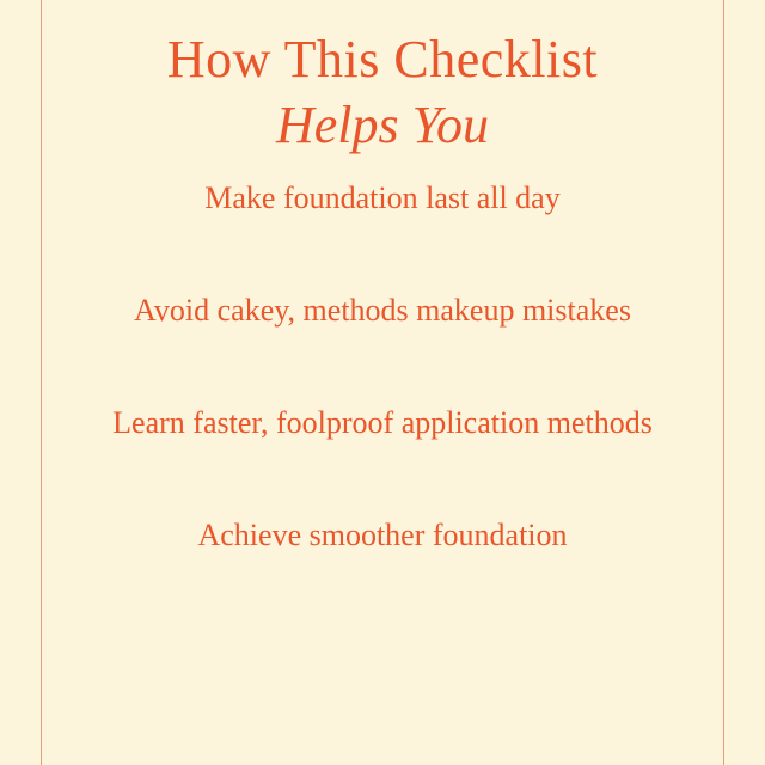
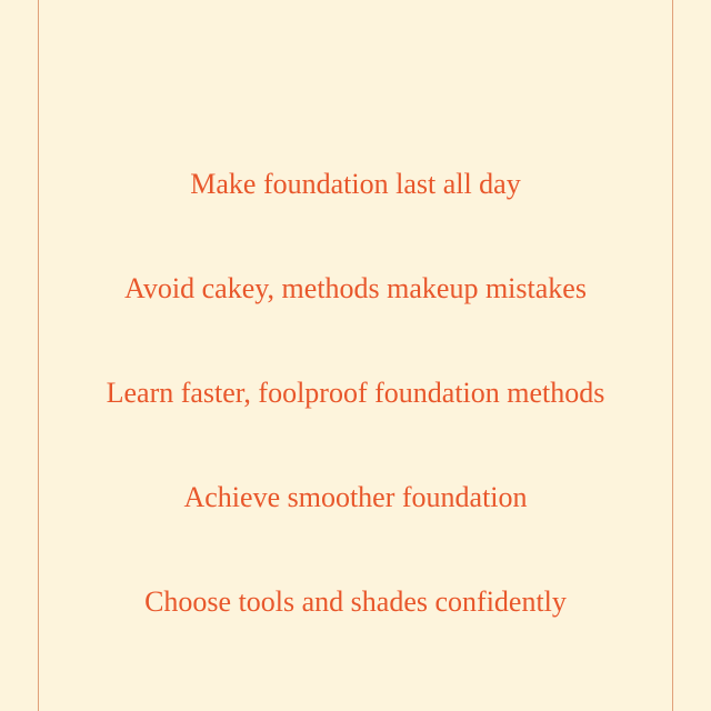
- How This Checklist
- Helps You
  Make foundation last all day
  Avoid cakey, methods makeup mistakes
- Learn faster, foolproof application methods
+ Learn faster, foolproof foundation methods
  Achieve smoother foundation
+ Choose tools and shades confidently
